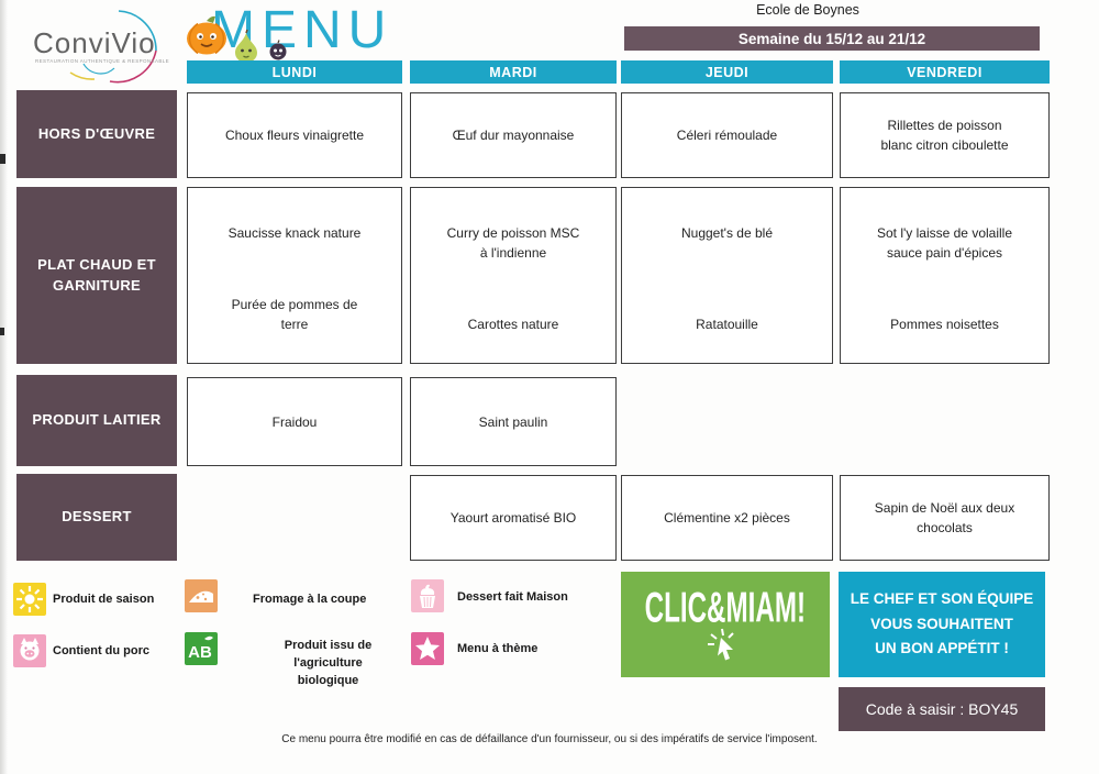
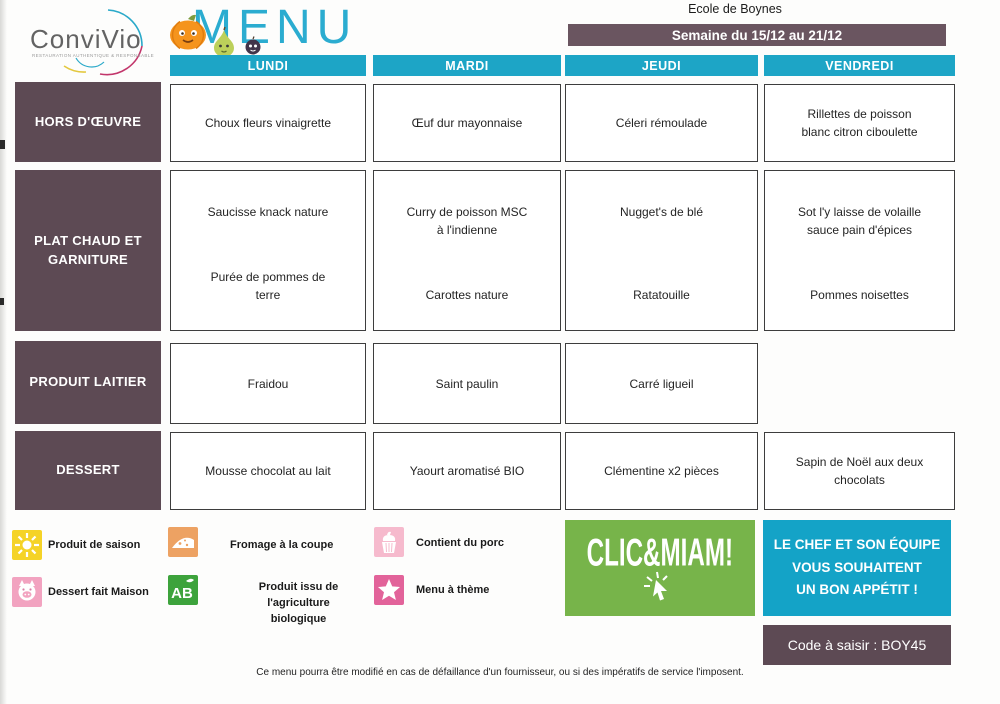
  ConviVio
  MENU
  Ecole de Boynes
  Semaine du 15/12 au 21/12
  LUNDI
  MARDI
  JEUDI
  VENDREDI
  HORS D'ŒUVRE
  PLAT CHAUD ET GARNITURE
  PRODUIT LAITIER
  DESSERT
  Choux fleurs vinaigrette
  Œuf dur mayonnaise
  Céleri rémoulade
  Rillettes de poisson
  blanc citron ciboulette
  Saucisse knack nature
  Purée de pommes de
  terre
  Curry de poisson MSC
  à l'indienne
  Carottes nature
  Nugget's de blé
  Ratatouille
  Sot l'y laisse de volaille
  sauce pain d'épices
  Pommes noisettes
  Fraidou
  Saint paulin
+ Carré ligueil
+ Mousse chocolat au lait
  Yaourt aromatisé BIO
  Clémentine x2 pièces
  Sapin de Noël aux deux
  chocolats
  Produit de saison
- Contient du porc
+ Dessert fait Maison
  Fromage à la coupe
  AB
  Produit issu de l'agriculture
  biologique
- Dessert fait Maison
+ Contient du porc
  Menu à thème
  CLIC&MIAM!
  LE CHEF ET SON ÉQUIPE
  VOUS SOUHAITENT
  UN BON APPÉTIT !
  Code à saisir : BOY45
  Ce menu pourra être modifié en cas de défaillance d'un fournisseur, ou si des impératifs de service l'imposent.
